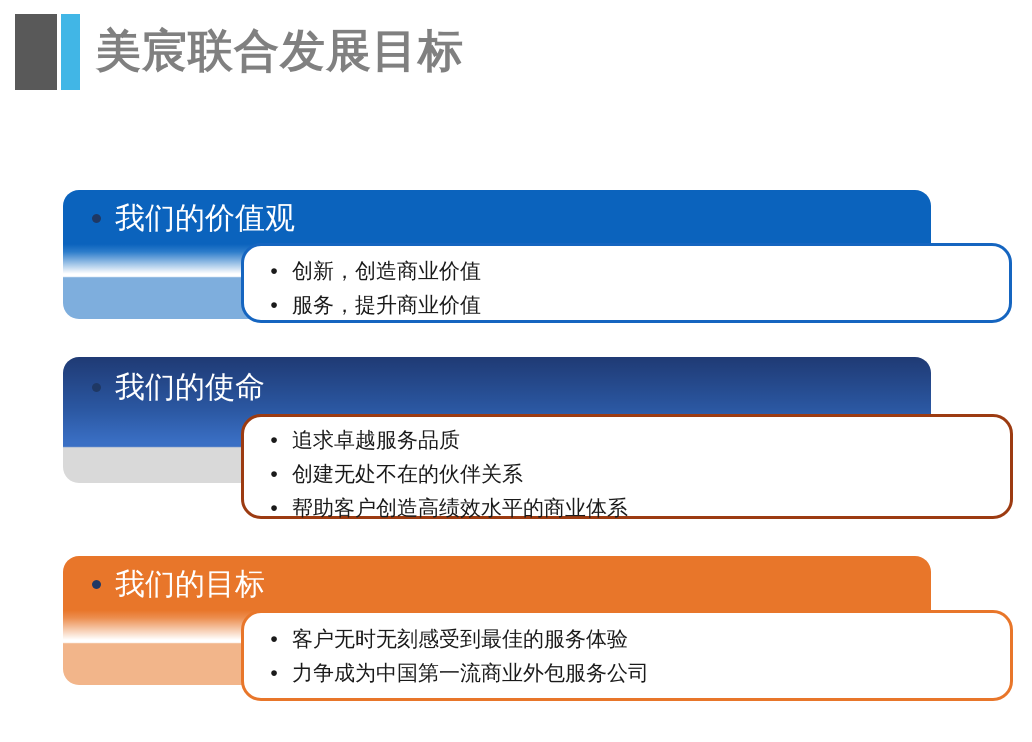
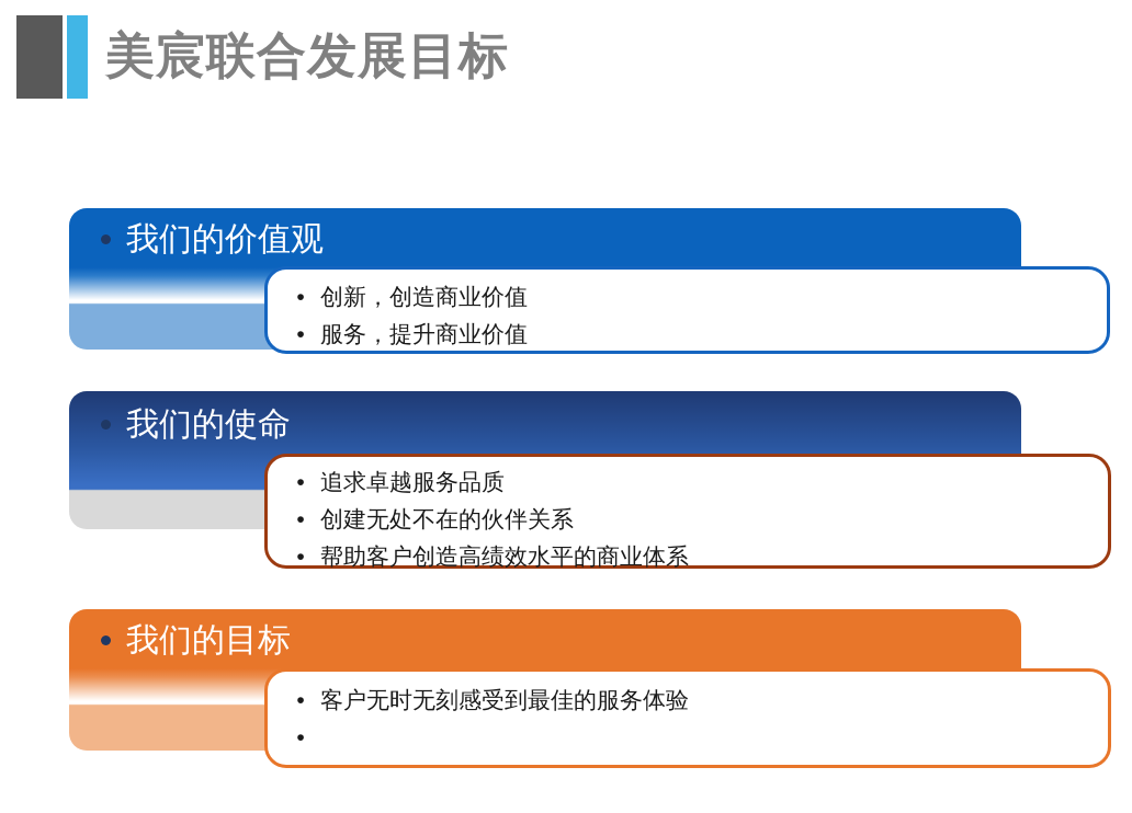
  美宸联合发展目标
  我们的价值观
  •
  创新，创造商业价值
  •
  服务，提升商业价值
  我们的使命
  •
  追求卓越服务品质
  •
  创建无处不在的伙伴关系
  •
  帮助客户创造高绩效水平的商业体系
  我们的目标
  •
  客户无时无刻感受到最佳的服务体验
  •
- 力争成为中国第一流商业外包服务公司
